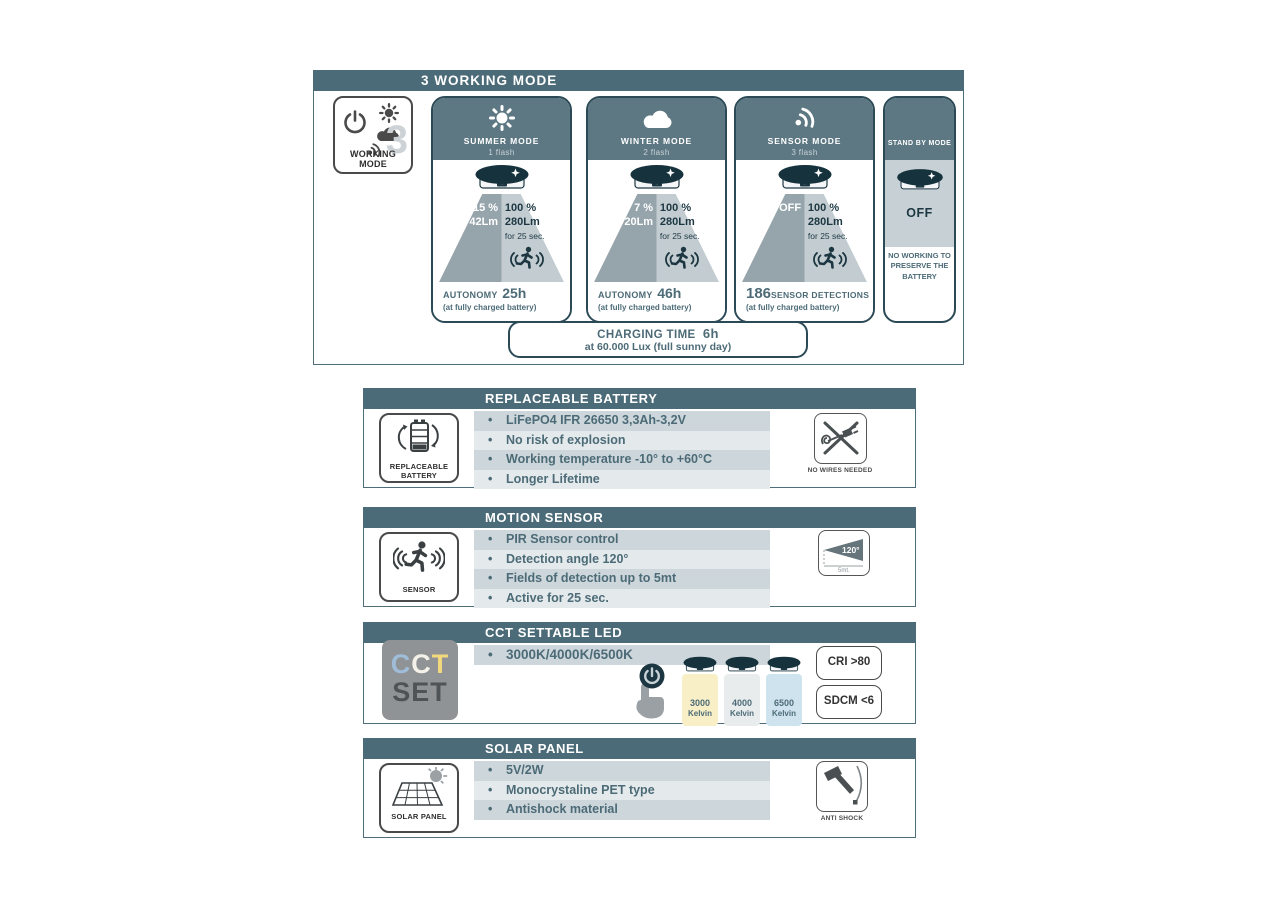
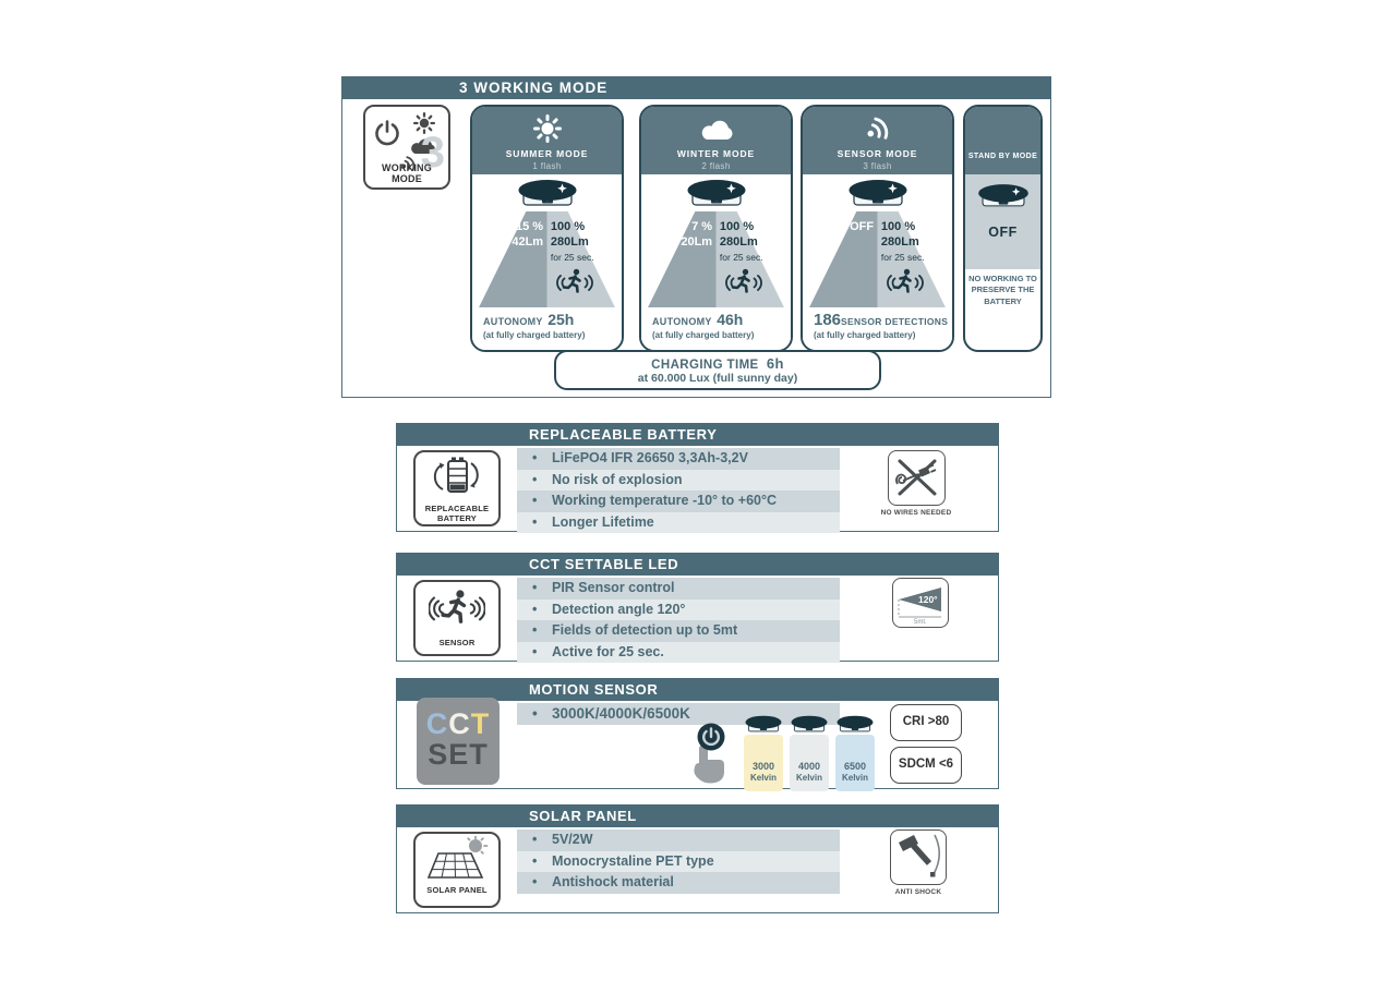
  3 WORKING MODE
  3
  WORKING MODE
  CHARGING TIME 6h
  at 60.000 Lux (full sunny day)
  SUMMER MODE
  1 flash
  15 %
  42Lm
  100 %
  280Lm
  for 25 sec.
  AUTONOMY 25h
  (at fully charged battery)
  WINTER MODE
  2 flash
  7 %
  20Lm
  100 %
  280Lm
  for 25 sec.
  AUTONOMY 46h
  (at fully charged battery)
  SENSOR MODE
  3 flash
  OFF
  100 %
  280Lm
  for 25 sec.
  186SENSOR DETECTIONS
  (at fully charged battery)
  OFF
  NO WORKING TO PRESERVE THE BATTERY
  REPLACEABLE BATTERY
  REPLACEABLE BATTERY
  • LiFePO4 IFR 26650 3,3Ah-3,2V
  • No risk of explosion
  • Working temperature -10° to +60°C
  • Longer Lifetime
- MOTION SENSOR
+ CCT SETTABLE LED
  SENSOR
  • PIR Sensor control
  • Detection angle 120°
  • Fields of detection up to 5mt
  • Active for 25 sec.
  120°
- CCT SETTABLE LED
+ MOTION SENSOR
  CCT
  SET
  • 3000K/4000K/6500K
  3000
  Kelvin
  4000
  Kelvin
  6500
  Kelvin
  CRI >80
  SDCM <6
  SOLAR PANEL
  SOLAR PANEL
  • 5V/2W
  • Monocrystaline PET type
  • Antishock material
